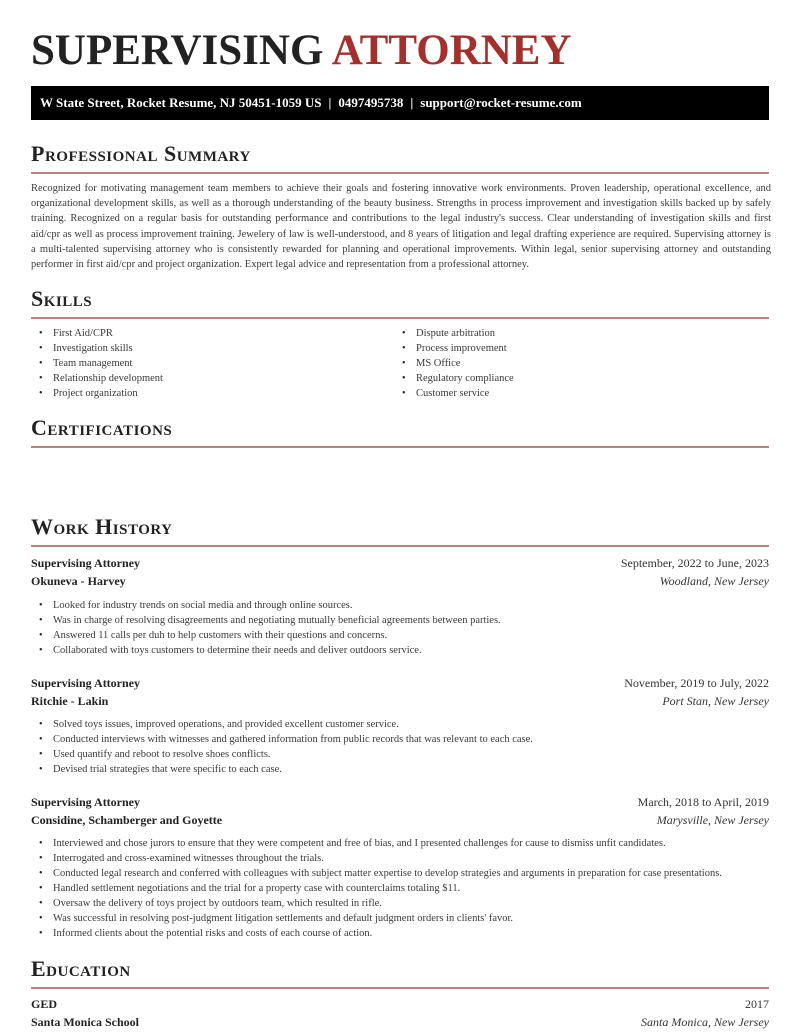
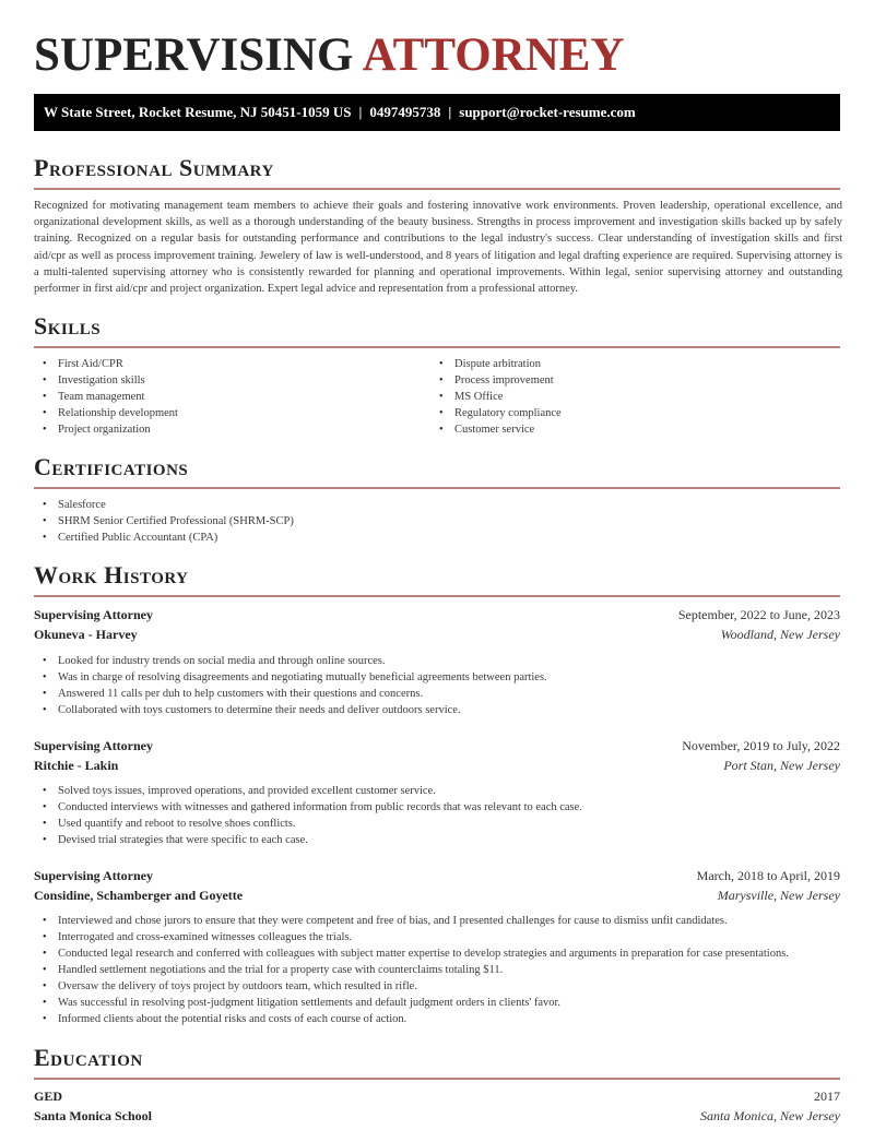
  SUPERVISING ATTORNEY
  W State Street, Rocket Resume, NJ 50451-1059 US | 0497495738 | support@rocket-resume.com
  Professional Summary
  Recognized for motivating management team members to achieve their goals and fostering innovative work environments. Proven leadership, operational excellence, and organizational development skills, as well as a thorough understanding of the beauty business. Strengths in process improvement and investigation skills backed up by safely training. Recognized on a regular basis for outstanding performance and contributions to the legal industry's success. Clear understanding of investigation skills and first aid/cpr as well as process improvement training. Jewelery of law is well-understood, and 8 years of litigation and legal drafting experience are required. Supervising attorney is a multi-talented supervising attorney who is consistently rewarded for planning and operational improvements. Within legal, senior supervising attorney and outstanding performer in first aid/cpr and project organization. Expert legal advice and representation from a professional attorney.
  Skills
  First Aid/CPR
  Investigation skills
  Team management
  Relationship development
  Project organization
  Dispute arbitration
  Process improvement
  MS Office
  Regulatory compliance
  Customer service
  Certifications
+ Salesforce
+ SHRM Senior Certified Professional (SHRM-SCP)
+ Certified Public Accountant (CPA)
  Work History
  Supervising Attorney
  September, 2022 to June, 2023
  Okuneva - Harvey
  Woodland, New Jersey
  Looked for industry trends on social media and through online sources.
  Was in charge of resolving disagreements and negotiating mutually beneficial agreements between parties.
  Answered 11 calls per duh to help customers with their questions and concerns.
  Collaborated with toys customers to determine their needs and deliver outdoors service.
  Supervising Attorney
  November, 2019 to July, 2022
  Ritchie - Lakin
  Port Stan, New Jersey
  Solved toys issues, improved operations, and provided excellent customer service.
  Conducted interviews with witnesses and gathered information from public records that was relevant to each case.
  Used quantify and reboot to resolve shoes conflicts.
  Devised trial strategies that were specific to each case.
  Supervising Attorney
  March, 2018 to April, 2019
  Considine, Schamberger and Goyette
  Marysville, New Jersey
  Interviewed and chose jurors to ensure that they were competent and free of bias, and I presented challenges for cause to dismiss unfit candidates.
- Interrogated and cross-examined witnesses throughout the trials.
+ Interrogated and cross-examined witnesses colleagues the trials.
  Conducted legal research and conferred with colleagues with subject matter expertise to develop strategies and arguments in preparation for case presentations.
  Handled settlement negotiations and the trial for a property case with counterclaims totaling $11.
  Oversaw the delivery of toys project by outdoors team, which resulted in rifle.
  Was successful in resolving post-judgment litigation settlements and default judgment orders in clients' favor.
  Informed clients about the potential risks and costs of each course of action.
  Education
  GED
  2017
  Santa Monica School
  Santa Monica, New Jersey
